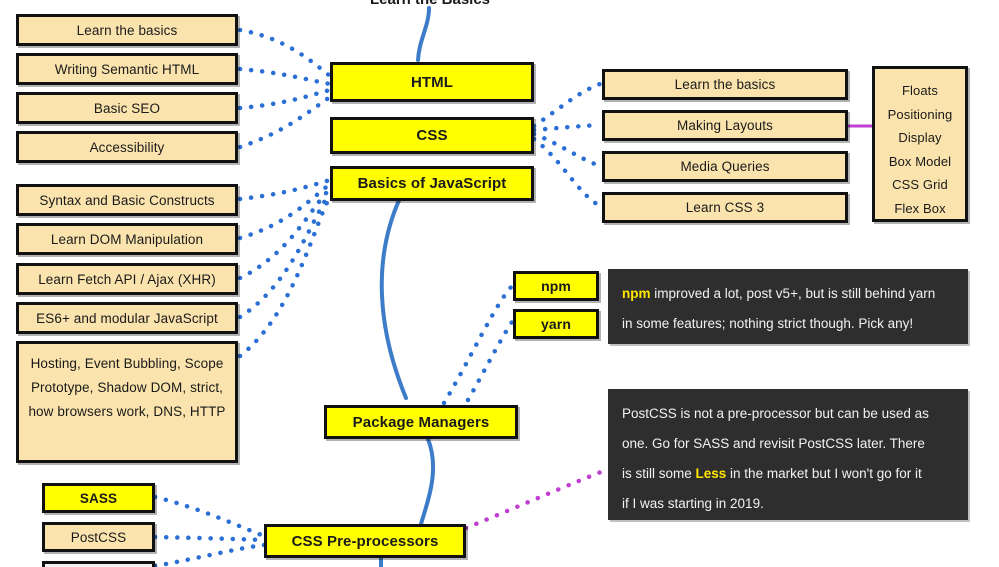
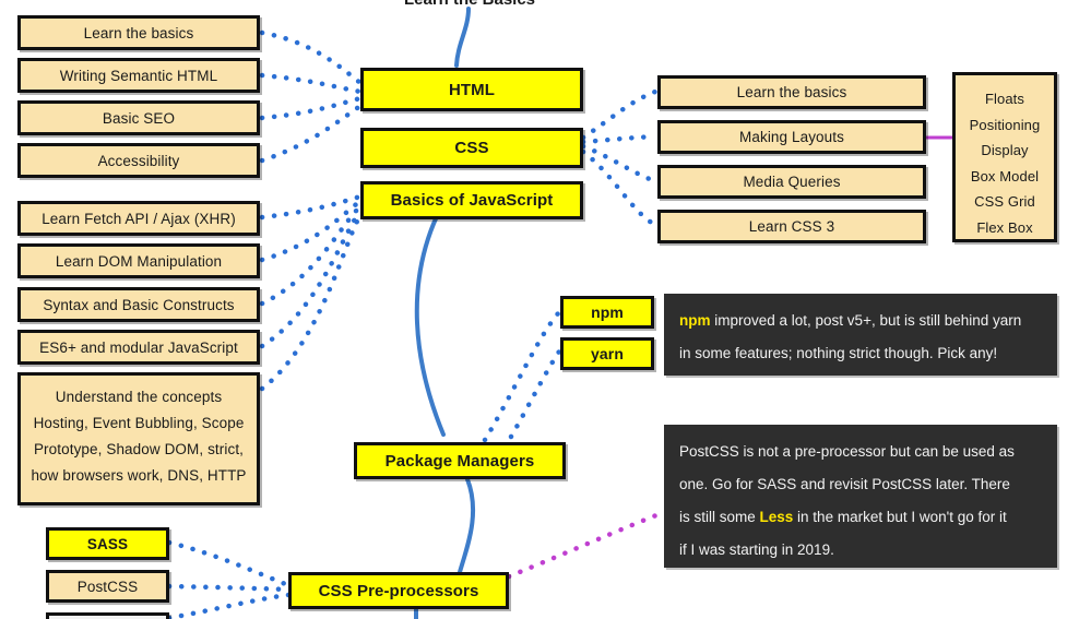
  Learn the basics
  Writing Semantic HTML
  Basic SEO
  Accessibility
- Syntax and Basic Constructs
+ Learn Fetch API / Ajax (XHR)
  Learn DOM Manipulation
- Learn Fetch API / Ajax (XHR)
+ Syntax and Basic Constructs
  ES6+ and modular JavaScript
+ Understand the concepts
  Hosting, Event Bubbling, Scope
  Prototype, Shadow DOM, strict,
  how browsers work, DNS, HTTP
  SASS
  PostCSS
  HTML
  CSS
  Basics of JavaScript
  Package Managers
  CSS Pre-processors
  Learn the basics
  Making Layouts
  Media Queries
  Learn CSS 3
  Floats
  Positioning
  Display
  Box Model
  CSS Grid
  Flex Box
  npm
  yarn
  npm improved a lot, post v5+, but is still behind yarn
  in some features; nothing strict though. Pick any!
  PostCSS is not a pre-processor but can be used as
  one. Go for SASS and revisit PostCSS later. There
  is still some Less in the market but I won't go for it
  if I was starting in 2019.
